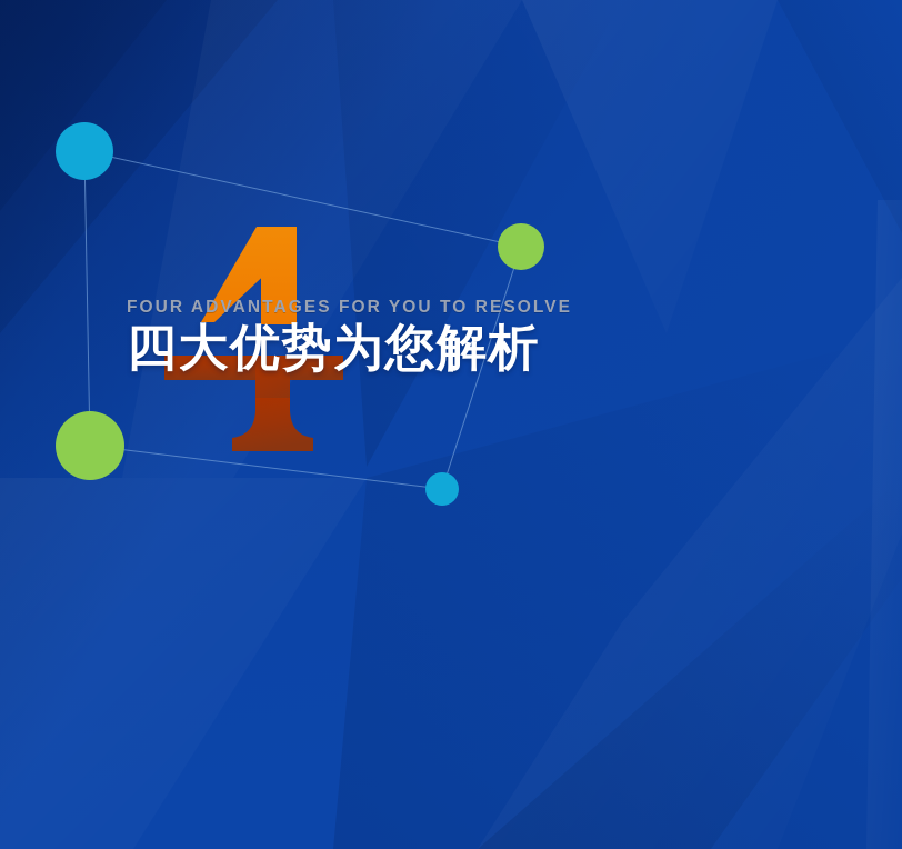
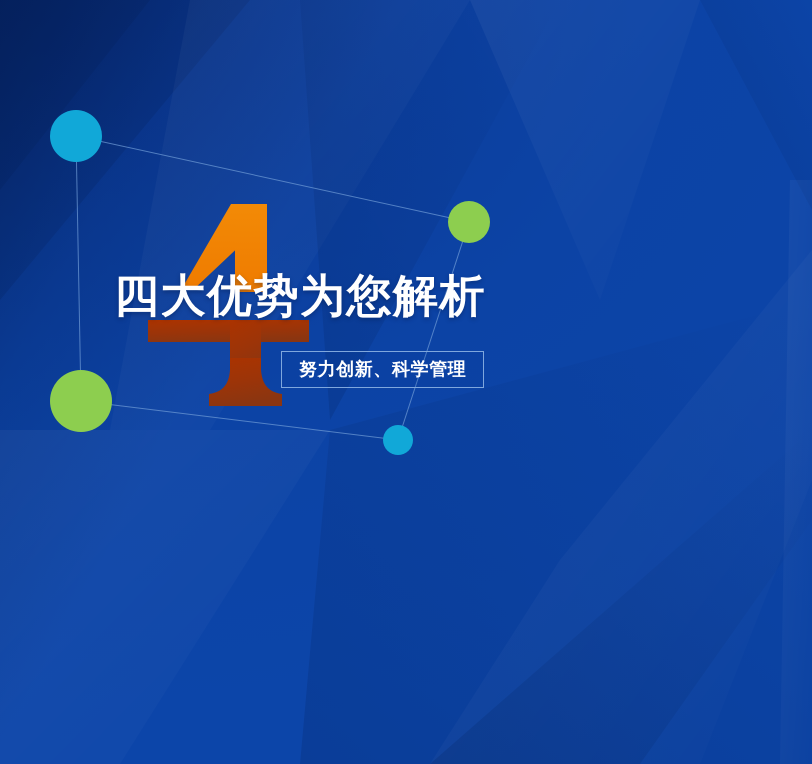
- FOUR ADVANTAGES FOR YOU TO RESOLVE
  四大优势为您解析
+ 努力创新、科学管理
